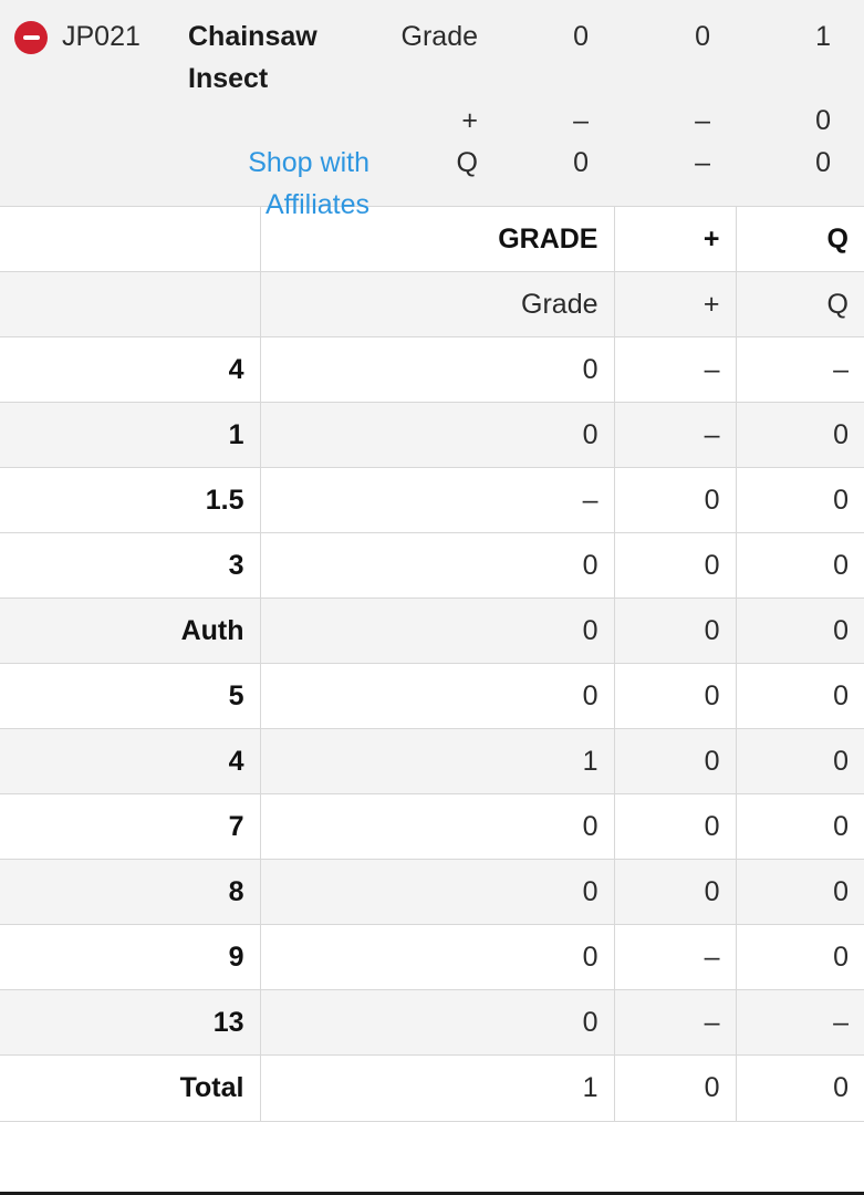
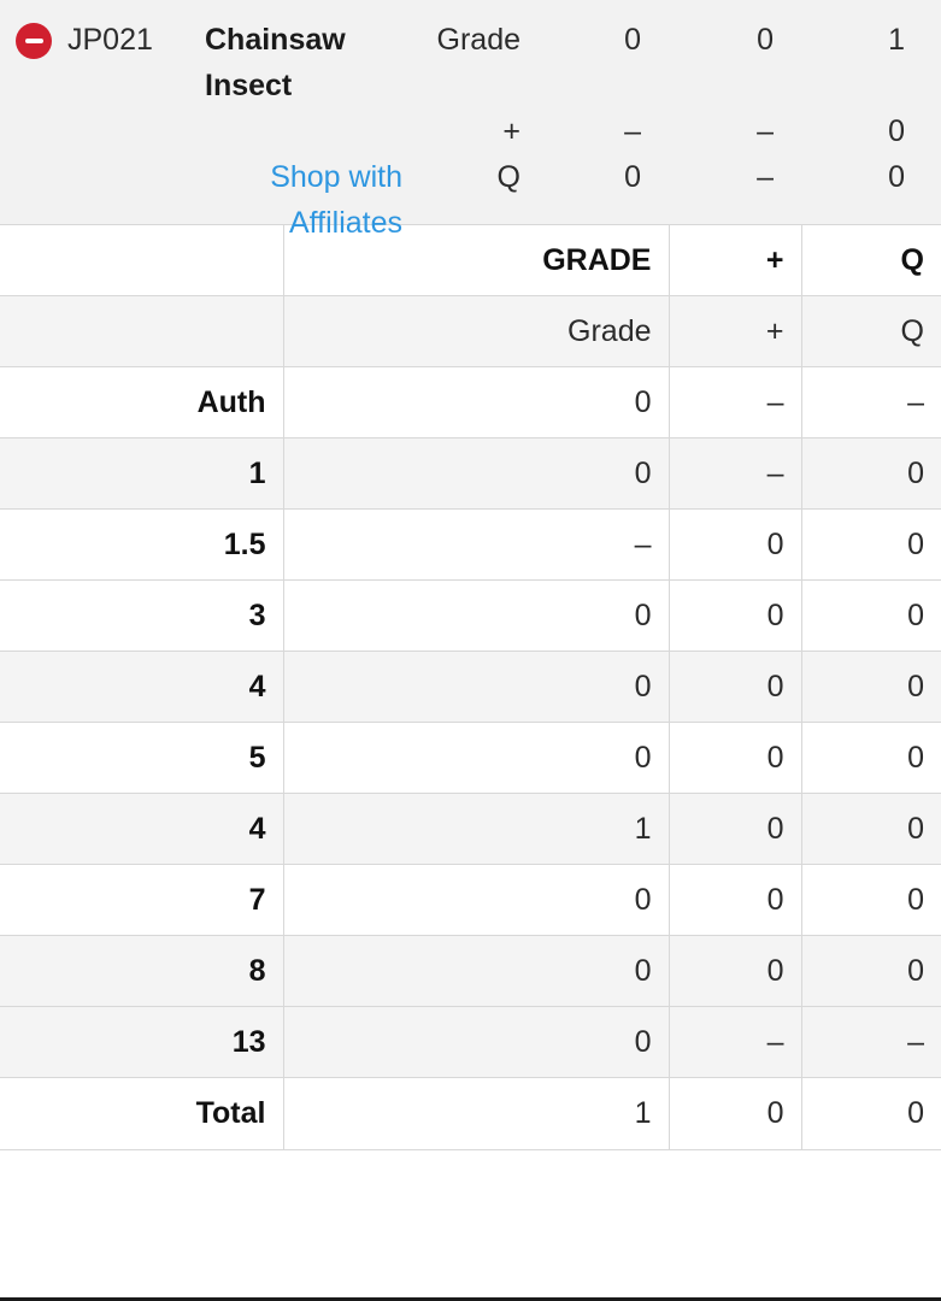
  JP021
  Chainsaw
  Insect
  Grade
  0
  0
  1
  +
  –
  –
  0
  Shop with
  Affiliates
  Q
  0
  –
  0
  	GRADE	+	Q
  	Grade	+	Q
- 4	0	–	–
+ Auth	0	–	–
  1	0	–	0
  1.5	–	0	0
  3	0	0	0
- Auth	0	0	0
+ 4	0	0	0
  5	0	0	0
  4	1	0	0
  7	0	0	0
  8	0	0	0
- 9	0	–	0
  13	0	–	–
  Total	1	0	0
